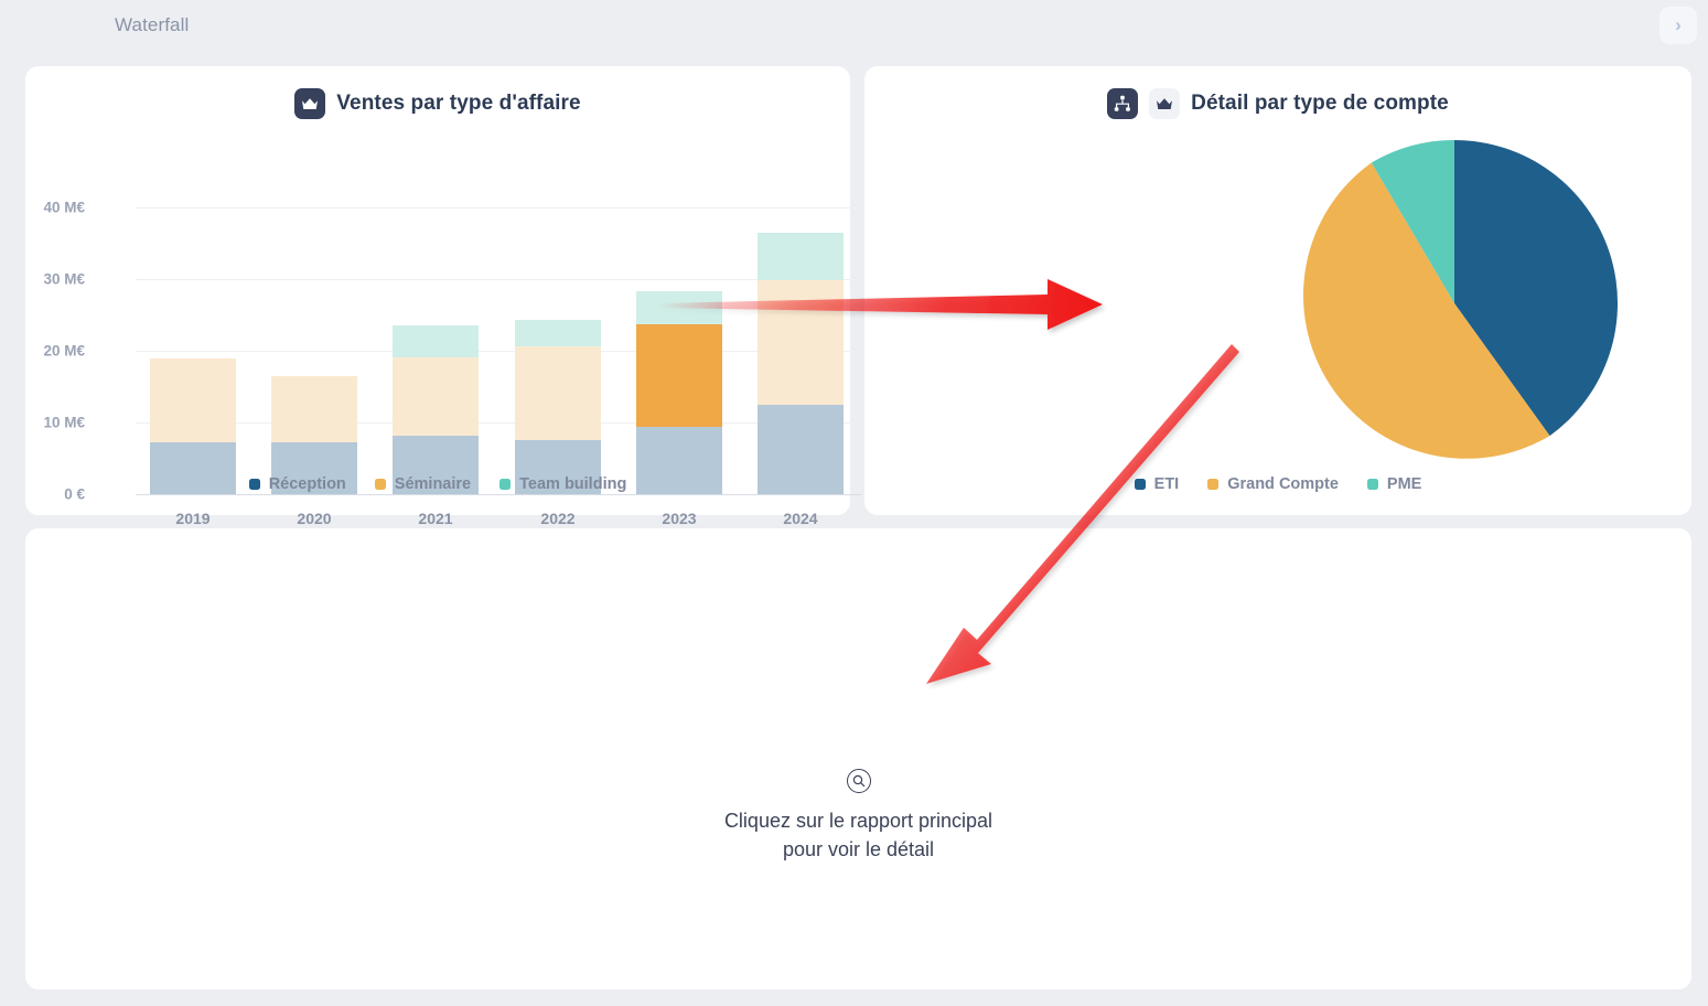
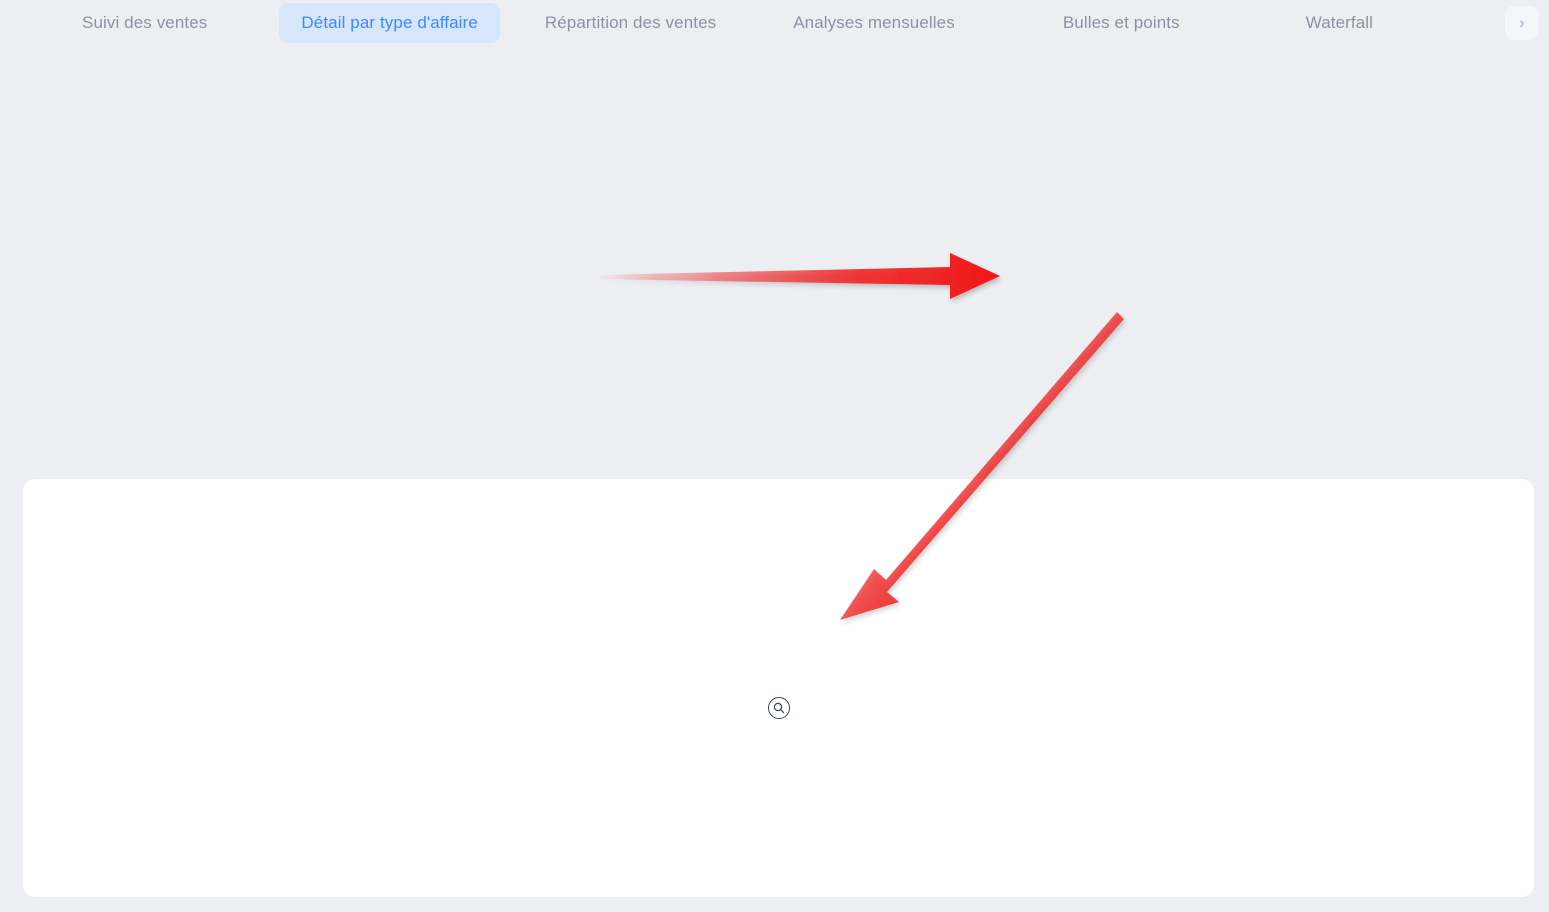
+ Suivi des ventes
+ Détail par type d'affaire
+ Répartition des ventes
+ Analyses mensuelles
+ Bulles et points
  Waterfall
  ›
- Ventes par type d'affaire
- 40 M€
- 30 M€
- 20 M€
- 10 M€
- 0 €
- 2019
- 2020
- 2021
- 2022
- 2023
- 2024
- Réception
- Séminaire
- Team building
- Détail par type de compte
- ETI
- Grand Compte
- PME
- Cliquez sur le rapport principal
- pour voir le détail
